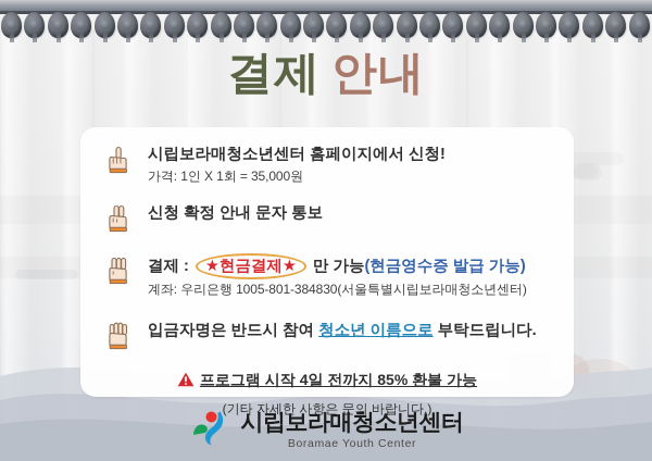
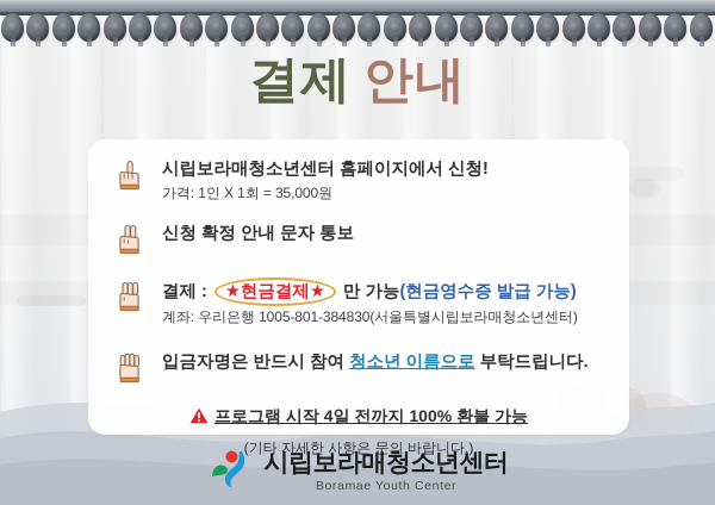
  결제 안내
  시립보라매청소년센터 홈페이지에서 신청!
  가격: 1인 X 1회 = 35,000원
  신청 확정 안내 문자 통보
  결제 : ★현금결제★ 만 가능(현금영수증 발급 가능)
  계좌: 우리은행 1005-801-384830(서울특별시립보라매청소년센터)
  입금자명은 반드시 참여 청소년 이름으로 부탁드립니다.
- 프로그램 시작 4일 전까지 85% 환불 가능
+ 프로그램 시작 4일 전까지 100% 환불 가능
  (기타 자세한 사항은 문의 바랍니다.)
  시립보라매청소년센터
  Boramae Youth Center
